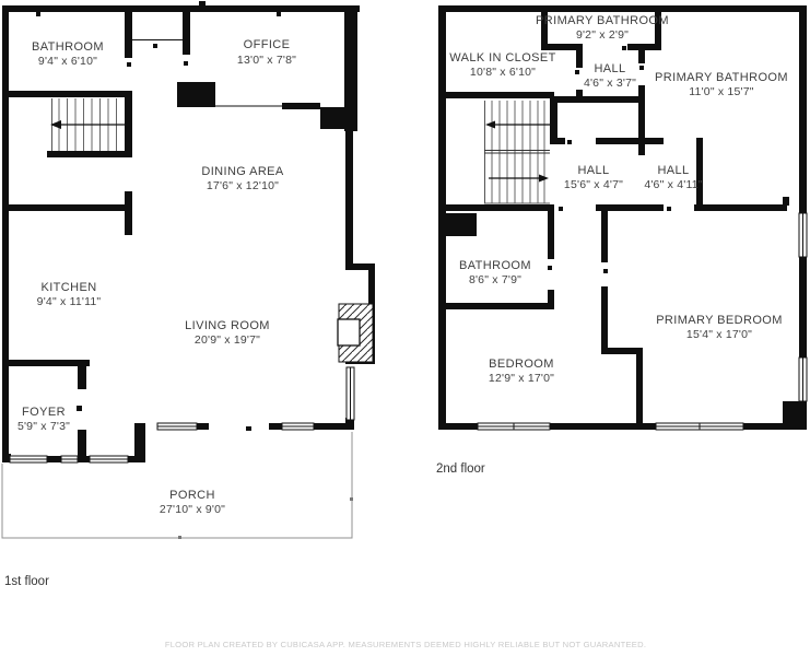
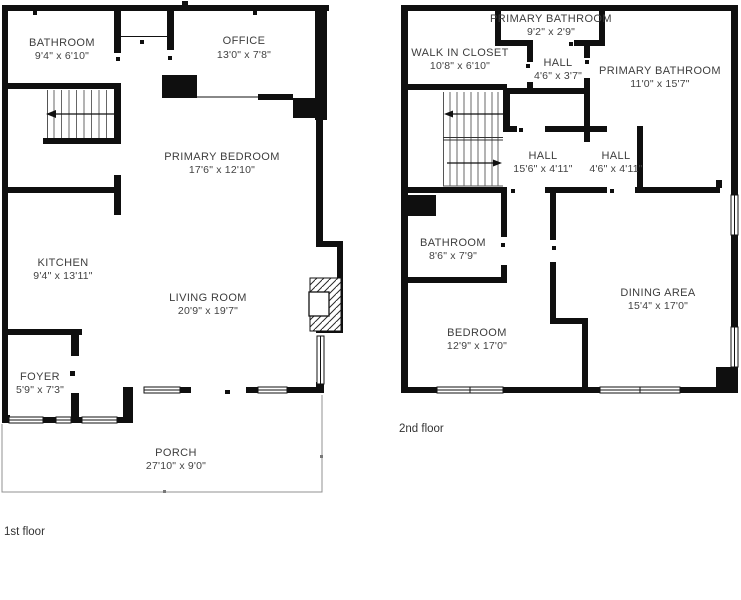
  BATHROOM
  9'4" x 6'10"
  OFFICE
  13'0" x 7'8"
- DINING AREA
+ PRIMARY BEDROOM
  17'6" x 12'10"
  KITCHEN
- 9'4" x 11'11"
+ 9'4" x 13'11"
  LIVING ROOM
  20'9" x 19'7"
  FOYER
  5'9" x 7'3"
  PORCH
  27'10" x 9'0"
  1st floor
  PRIMARY BATHROOM
  9'2" x 2'9"
  WALK IN CLOSET
  10'8" x 6'10"
  HALL
  4'6" x 3'7"
  PRIMARY BATHROOM
  11'0" x 15'7"
  HALL
- 15'6" x 4'7"
+ 15'6" x 4'11"
  HALL
  4'6" x 4'11"
  BATHROOM
  8'6" x 7'9"
  BEDROOM
  12'9" x 17'0"
- PRIMARY BEDROOM
+ DINING AREA
  15'4" x 17'0"
  2nd floor
- FLOOR PLAN CREATED BY CUBICASA APP. MEASUREMENTS DEEMED HIGHLY RELIABLE BUT NOT GUARANTEED.
